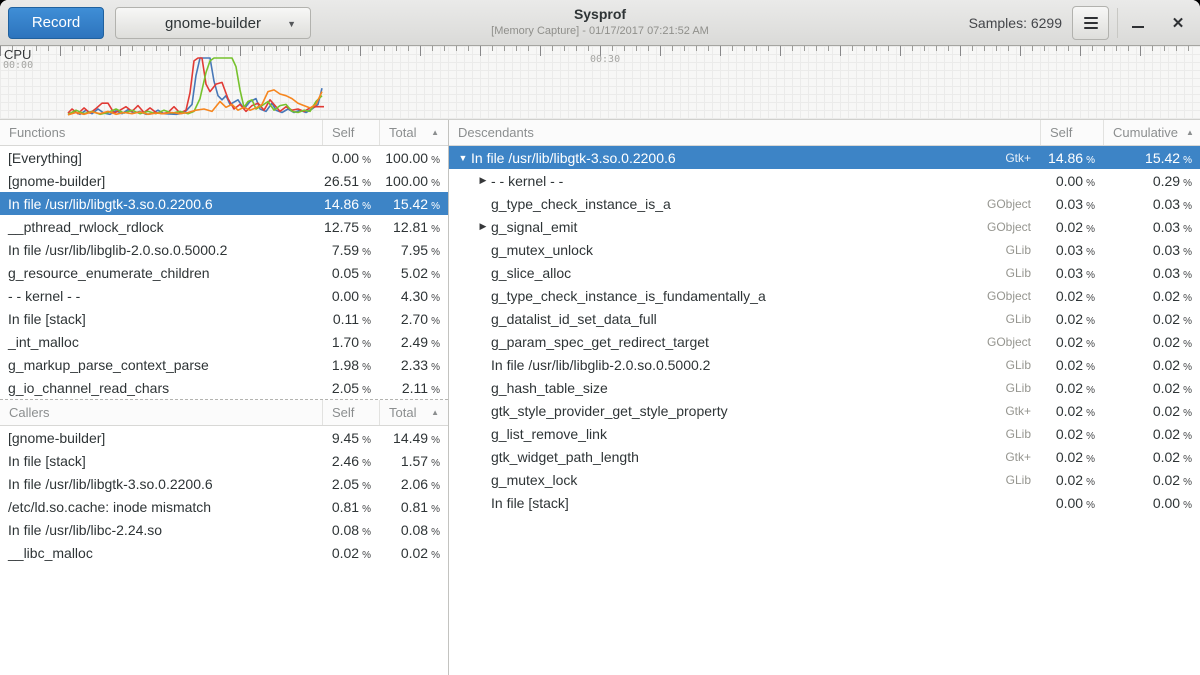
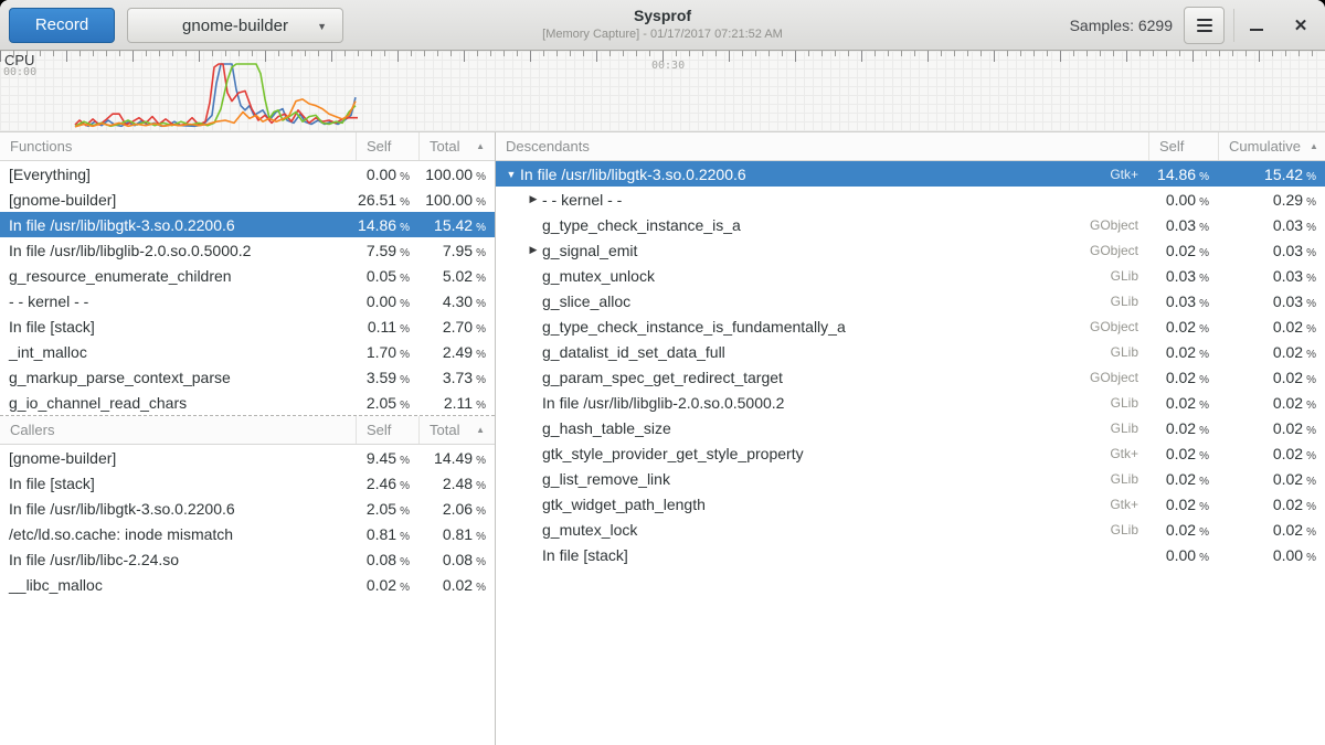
  Record
  gnome-builder
  ▼
  Sysprof
  [Memory Capture] - 01/17/2017 07:21:52 AM
  Samples: 6299
  ✕
  CPU
  00:00
  00:30
  Functions
  Self
  Total
  ▲
  [Everything]
  0.00 %
  100.00 %
  [gnome-builder]
  26.51 %
  100.00 %
  In file /usr/lib/libgtk-3.so.0.2200.6
  14.86 %
  15.42 %
- __pthread_rwlock_rdlock
- 12.75 %
- 12.81 %
  In file /usr/lib/libglib-2.0.so.0.5000.2
  7.59 %
  7.95 %
  g_resource_enumerate_children
  0.05 %
  5.02 %
  - - kernel - -
  0.00 %
  4.30 %
  In file [stack]
  0.11 %
  2.70 %
  _int_malloc
  1.70 %
  2.49 %
  g_markup_parse_context_parse
- 1.98 %
+ 3.59 %
- 2.33 %
+ 3.73 %
  g_io_channel_read_chars
  2.05 %
  2.11 %
  Callers
  Self
  Total
  ▲
  [gnome-builder]
  9.45 %
  14.49 %
  In file [stack]
  2.46 %
- 1.57 %
+ 2.48 %
  In file /usr/lib/libgtk-3.so.0.2200.6
  2.05 %
  2.06 %
  /etc/ld.so.cache: inode mismatch
  0.81 %
  0.81 %
  In file /usr/lib/libc-2.24.so
  0.08 %
  0.08 %
  __libc_malloc
  0.02 %
  0.02 %
  Descendants
  Self
  Cumulative
  ▲
  ▼
  In file /usr/lib/libgtk-3.so.0.2200.6
  Gtk+
  14.86 %
  15.42 %
  ▶
  - - kernel - -
  0.00 %
  0.29 %
  g_type_check_instance_is_a
  GObject
  0.03 %
  0.03 %
  ▶
  g_signal_emit
  GObject
  0.02 %
  0.03 %
  g_mutex_unlock
  GLib
  0.03 %
  0.03 %
  g_slice_alloc
  GLib
  0.03 %
  0.03 %
  g_type_check_instance_is_fundamentally_a
  GObject
  0.02 %
  0.02 %
  g_datalist_id_set_data_full
  GLib
  0.02 %
  0.02 %
  g_param_spec_get_redirect_target
  GObject
  0.02 %
  0.02 %
  In file /usr/lib/libglib-2.0.so.0.5000.2
  GLib
  0.02 %
  0.02 %
  g_hash_table_size
  GLib
  0.02 %
  0.02 %
  gtk_style_provider_get_style_property
  Gtk+
  0.02 %
  0.02 %
  g_list_remove_link
  GLib
  0.02 %
  0.02 %
  gtk_widget_path_length
  Gtk+
  0.02 %
  0.02 %
  g_mutex_lock
  GLib
  0.02 %
  0.02 %
  In file [stack]
  0.00 %
  0.00 %
